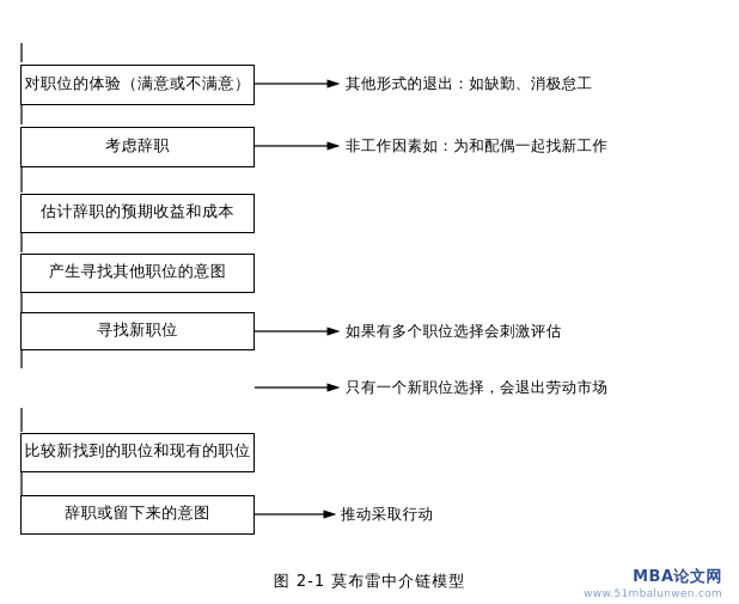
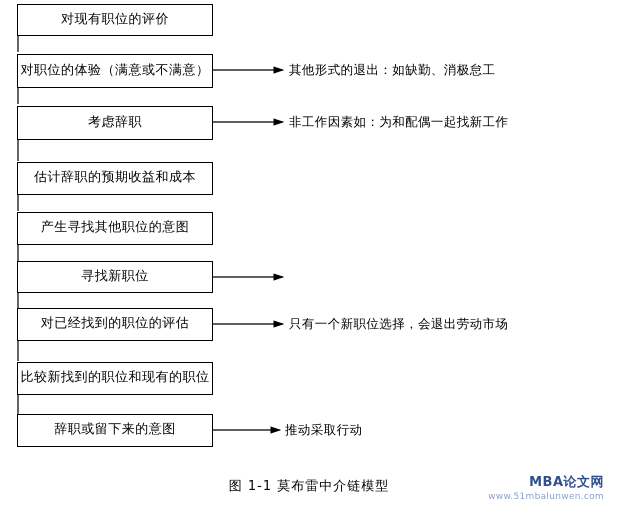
+ 对现有职位的评价
  对职位的体验（满意或不满意）
  考虑辞职
  估计辞职的预期收益和成本
  产生寻找其他职位的意图
  寻找新职位
+ 对已经找到的职位的评估
  比较新找到的职位和现有的职位
  辞职或留下来的意图
  其他形式的退出：如缺勤、消极怠工
  非工作因素如：为和配偶一起找新工作
- 如果有多个职位选择会刺激评估
  只有一个新职位选择，会退出劳动市场
  推动采取行动
- 图 2-1 莫布雷中介链模型
+ 图 1-1 莫布雷中介链模型
  MBA论文网
  www.51mbalunwen.com
